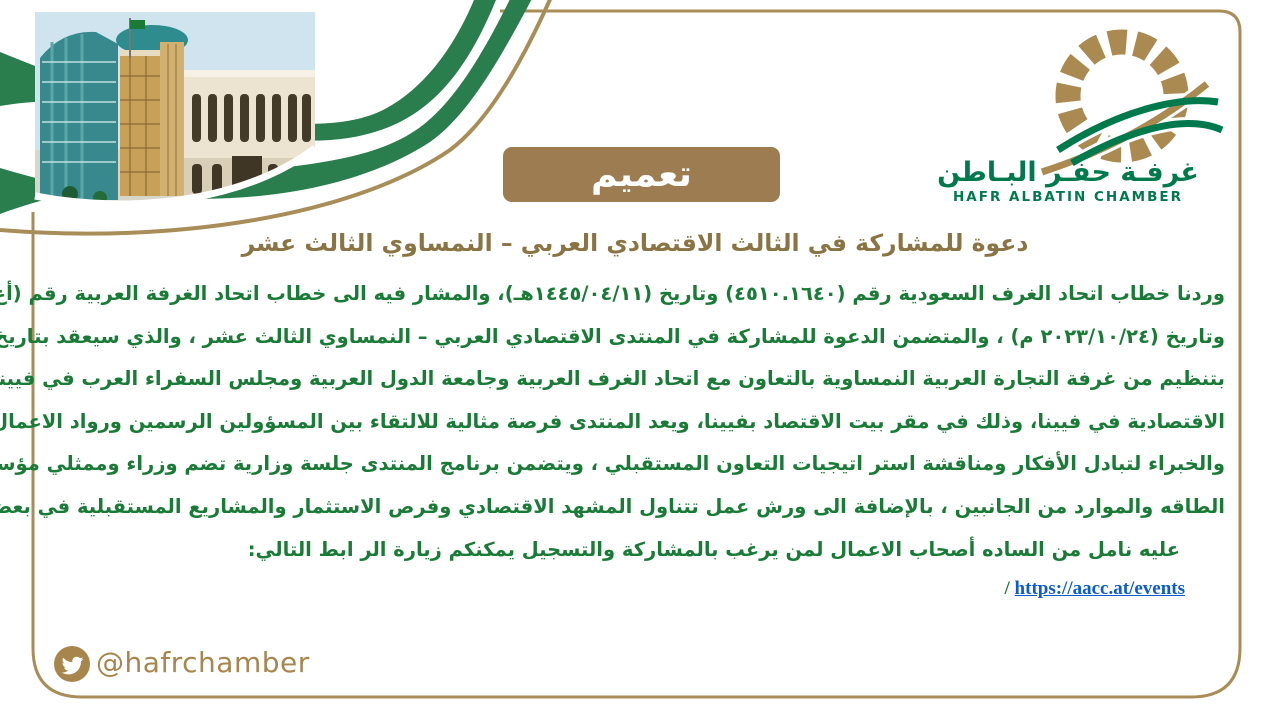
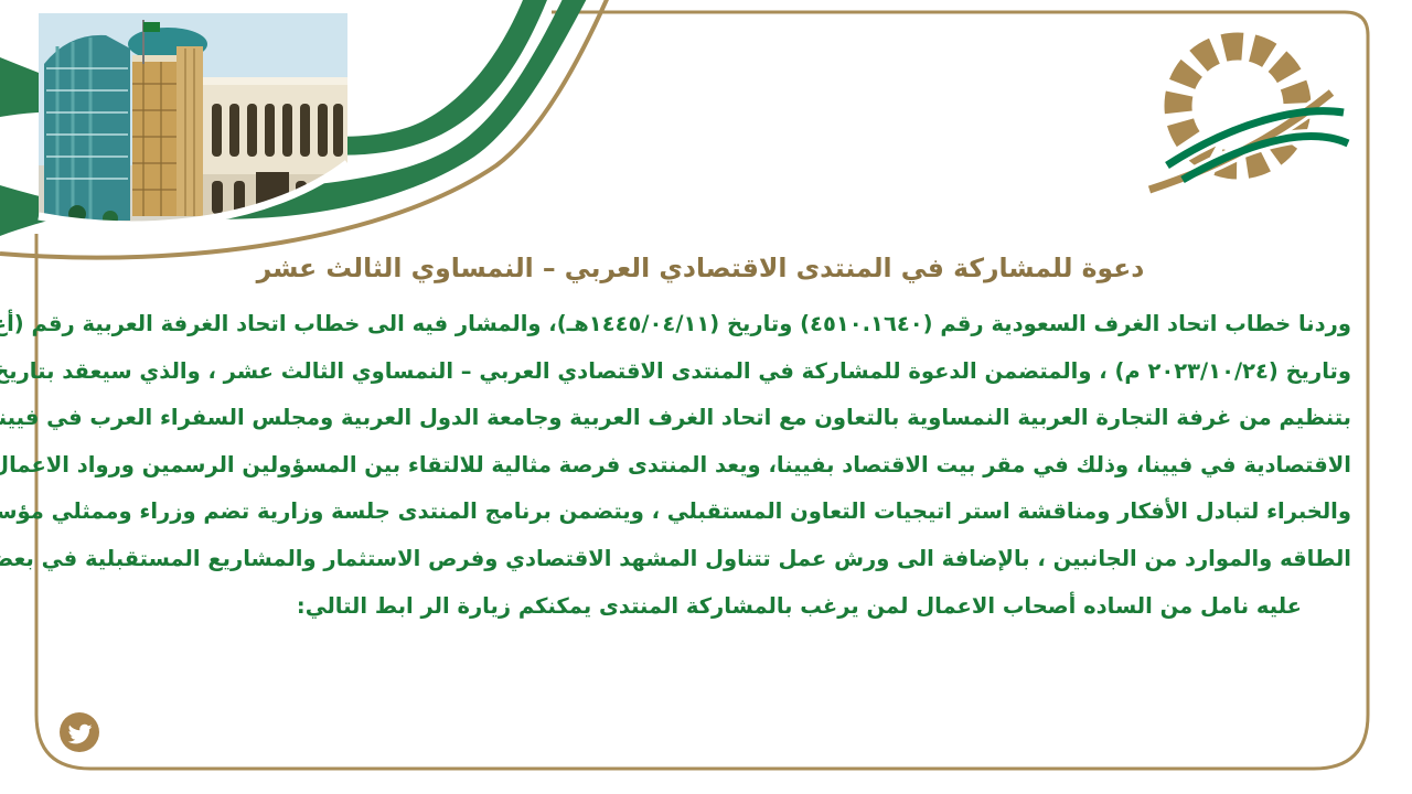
- تعميم
- غرفـة حفـر البـاطن
- HAFR ALBATIN CHAMBER
- دعوة للمشاركة في الثالث الاقتصادي العربي – النمساوي الثالث عشر
+ دعوة للمشاركة في المنتدى الاقتصادي العربي – النمساوي الثالث عشر
  وردنا خطاب اتحاد الغرف السعودية رقم (٤٥١٠.١٦٤٠) وتاريخ (١٤٤٥/٠٤/١١هـ)، والمشار فيه الى خطاب اتحاد الغرفة العربية رقم (أ
  وتاريخ (٢٠٢٣/١٠/٢٤ م) ، والمتضمن الدعوة للمشاركة في المنتدى الاقتصادي العربي – النمساوي الثالث عشر ، والذي سيعقد بتاريخ
  بتنظيم من غرفة التجارة العربية النمساوية بالتعاون مع اتحاد الغرف العربية وجامعة الدول العربية ومجلس السفراء العرب في فيين
  الاقتصادية في فيينا، وذلك في مقر بيت الاقتصاد بفيينا، ويعد المنتدى فرصة مثالية للالتقاء بين المسؤولين الرسمين ورواد الاعما
  والخبراء لتبادل الأفكار ومناقشة استر اتيجيات التعاون المستقبلي ، ويتضمن برنامج المنتدى جلسة وزارية تضم وزراء وممثلي مؤس
  الطاقه والموارد من الجانبين ، بالإضافة الى ورش عمل تتناول المشهد الاقتصادي وفرص الاستثمار والمشاريع المستقبلية في بع
- عليه نامل من الساده أصحاب الاعمال لمن يرغب بالمشاركة والتسجيل يمكنكم زيارة الر ابط التالي:
+ عليه نامل من الساده أصحاب الاعمال لمن يرغب بالمشاركة المنتدى يمكنكم زيارة الر ابط التالي:
- / https://aacc.at/events
- @hafrchamber
